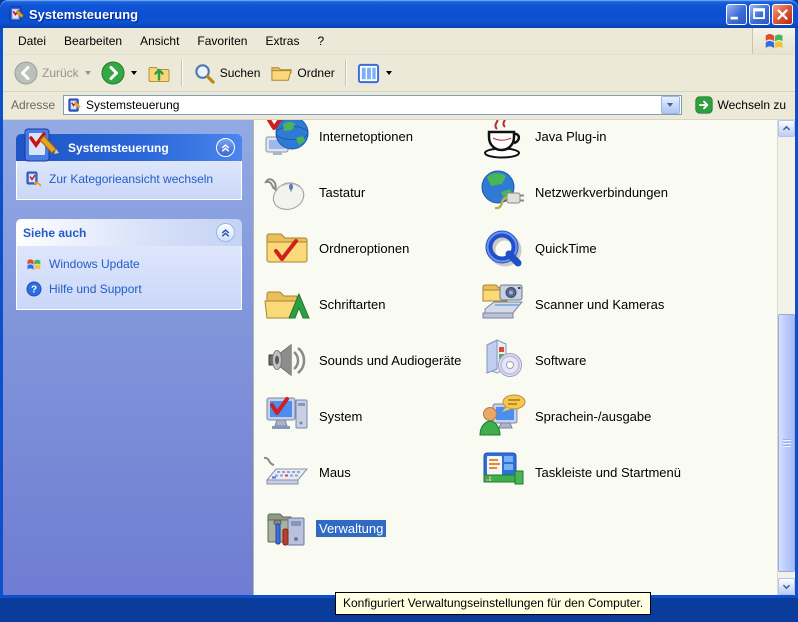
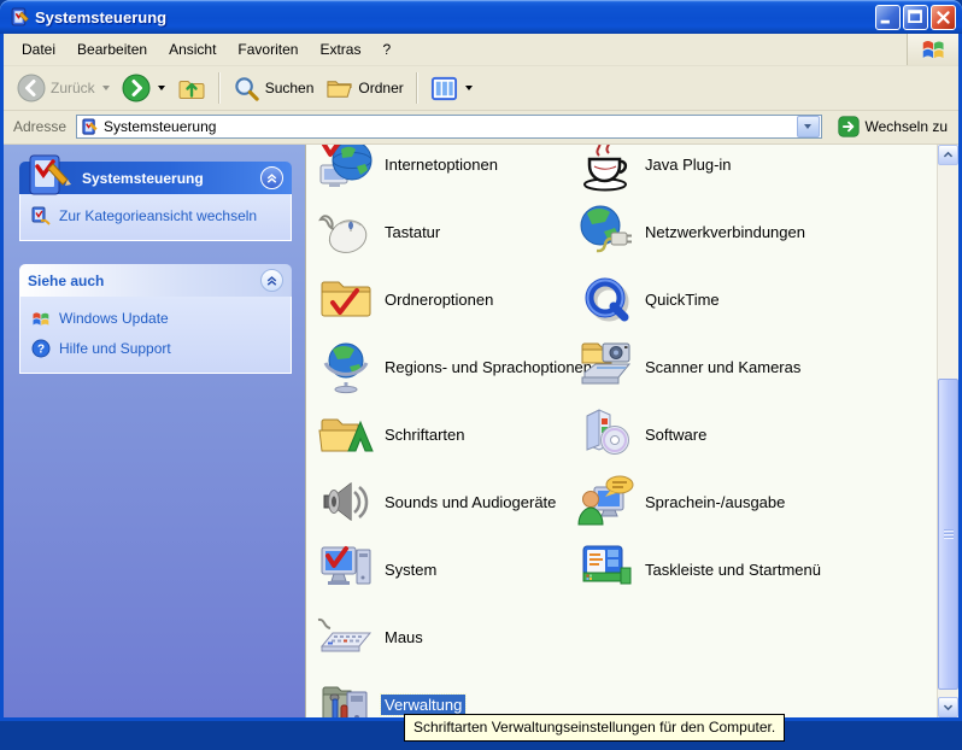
  Systemsteuerung
  Datei
  Bearbeiten
  Ansicht
  Favoriten
  Extras
  ?
  Zurück
  Suchen
  Ordner
  Adresse
  Systemsteuerung
  Wechseln zu
  Systemsteuerung
  Zur Kategorieansicht wechseln
  Siehe auch
  Windows Update
  ?
  Hilfe und Support
  Internetoptionen
  Tastatur
  Ordneroptionen
+ Regions- und Sprachoptionen
  Schriftarten
  Sounds und Audiogeräte
  System
  Maus
  Verwaltung
  Java Plug-in
  Netzwerkverbindungen
  QuickTime
  Scanner und Kameras
  Software
  Sprachein-/ausgabe
  Taskleiste und Startmenü
- Konfiguriert Verwaltungseinstellungen für den Computer.
+ Schriftarten Verwaltungseinstellungen für den Computer.
